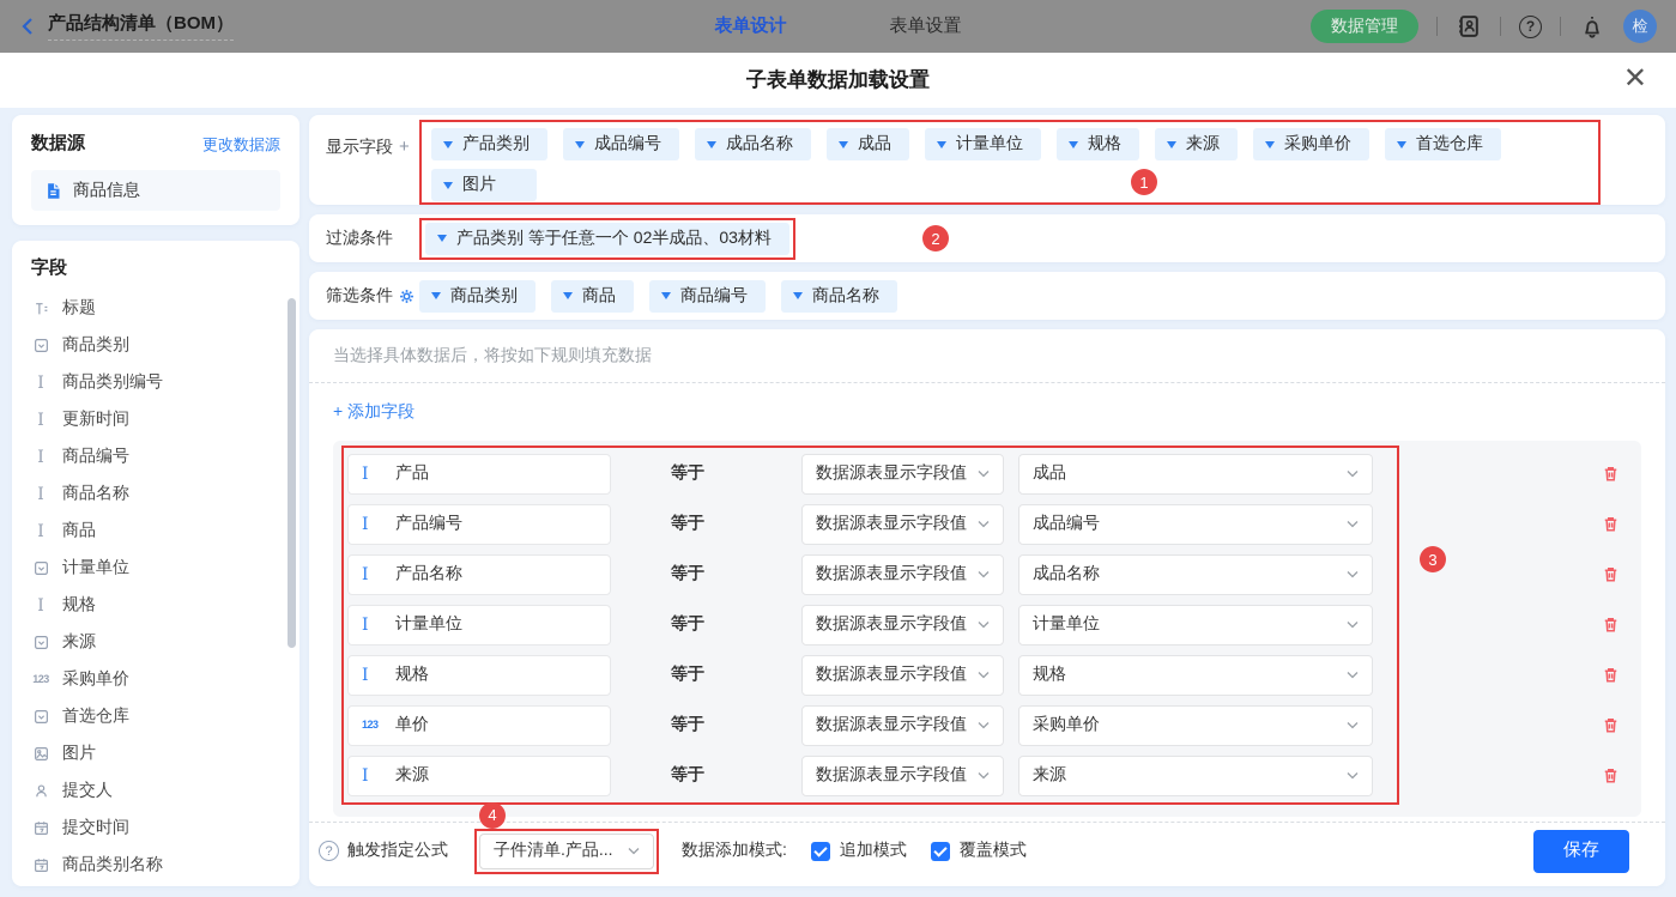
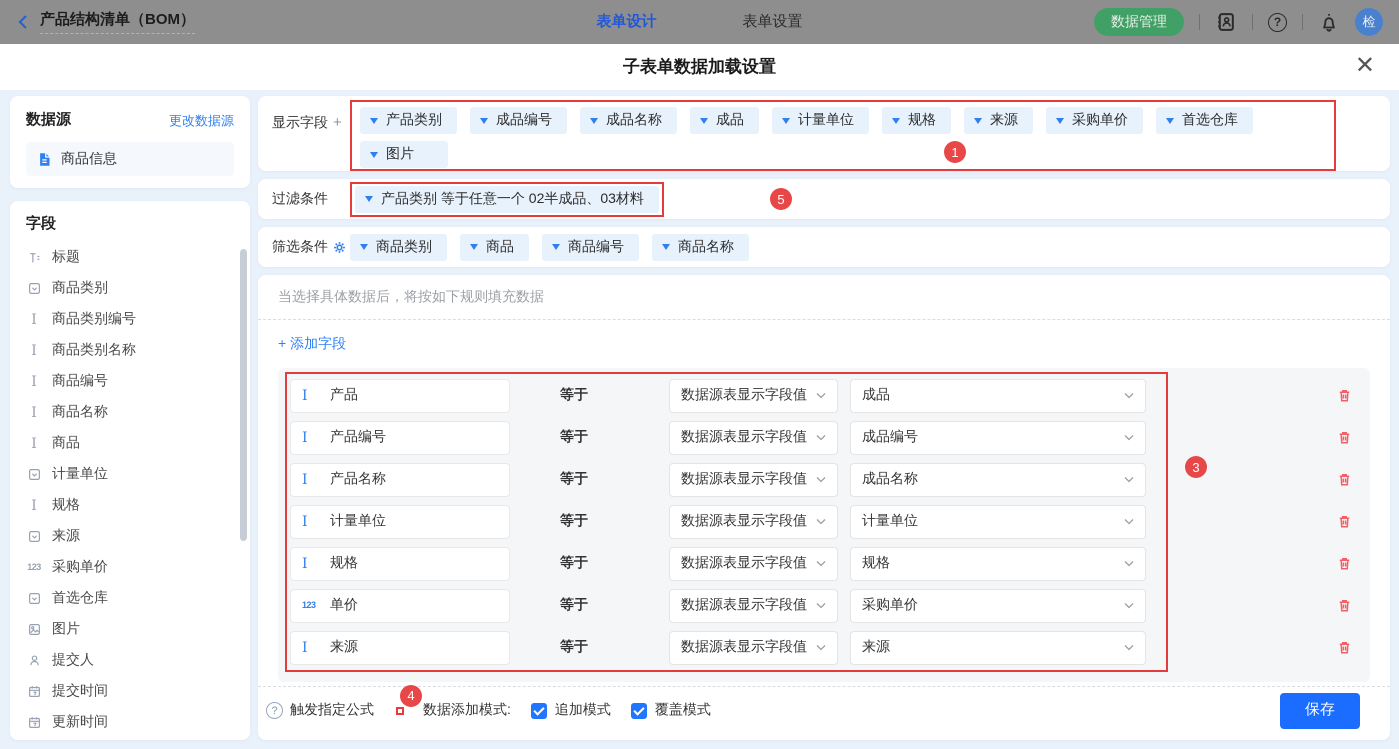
  产品结构清单（BOM）
  表单设计
  表单设置
  数据管理
  ?
  检
  子表单数据加载设置
  ✕
  数据源
  更改数据源
  商品信息
  字段
  标题
  商品类别
  商品类别编号
- 更新时间
+ 商品类别名称
  商品编号
  商品名称
  商品
  计量单位
  规格
  来源
  采购单价
  首选仓库
  图片
  提交人
  提交时间
- 商品类别名称
+ 更新时间
  显示字段
  +
  产品类别
  成品编号
  成品名称
  成品
  计量单位
  规格
  来源
  采购单价
  首选仓库
  图片
  1
  过滤条件
  产品类别 等于任意一个 02半成品、03材料
- 2
+ 5
  筛选条件
  商品类别
  商品
  商品编号
  商品名称
  当选择具体数据后，将按如下规则填充数据
  + 添加字段
  产品
  等于
  数据源表显示字段值
  成品
  产品编号
  等于
  数据源表显示字段值
  成品编号
  产品名称
  等于
  数据源表显示字段值
  成品名称
  计量单位
  等于
  数据源表显示字段值
  计量单位
  规格
  等于
  数据源表显示字段值
  规格
  单价
  等于
  数据源表显示字段值
  采购单价
  来源
  等于
  数据源表显示字段值
  来源
  3
  ?
  触发指定公式
  4
- 子件清单.产品...
  数据添加模式:
  追加模式
  覆盖模式
  保存
